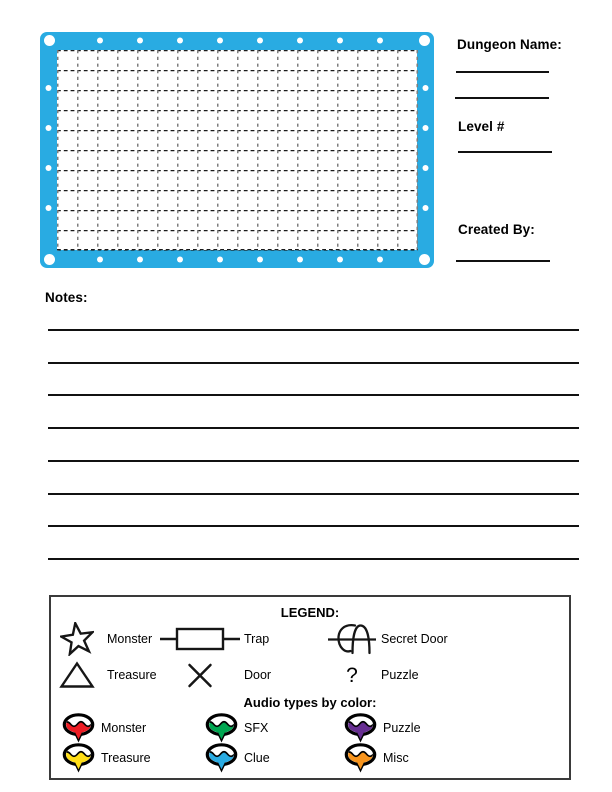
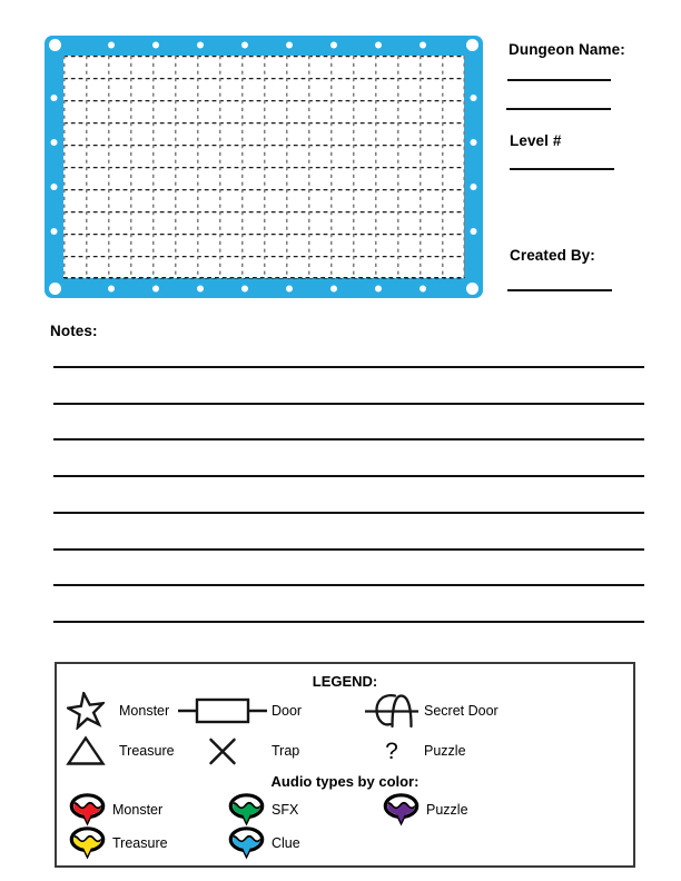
  Dungeon Name:
  Level #
  Created By:
  Notes:
  LEGEND:
  Monster
- Trap
+ Door
  Secret Door
  Treasure
- Door
+ Trap
  ?
  Puzzle
  Audio types by color:
  Monster
  SFX
  Puzzle
  Treasure
  Clue
- Misc
